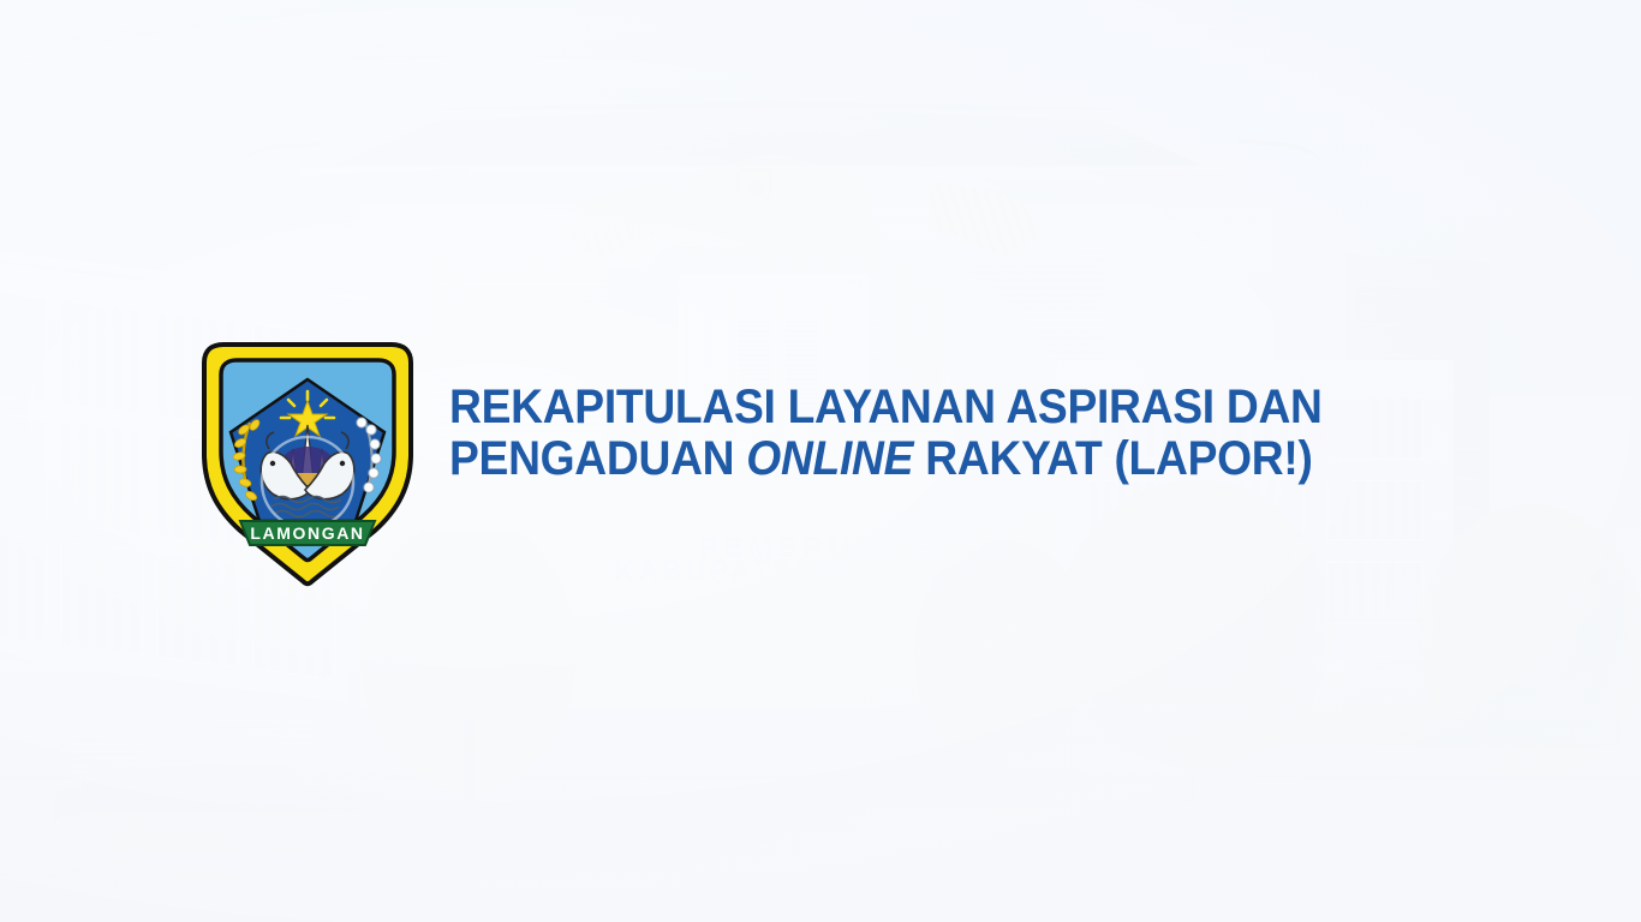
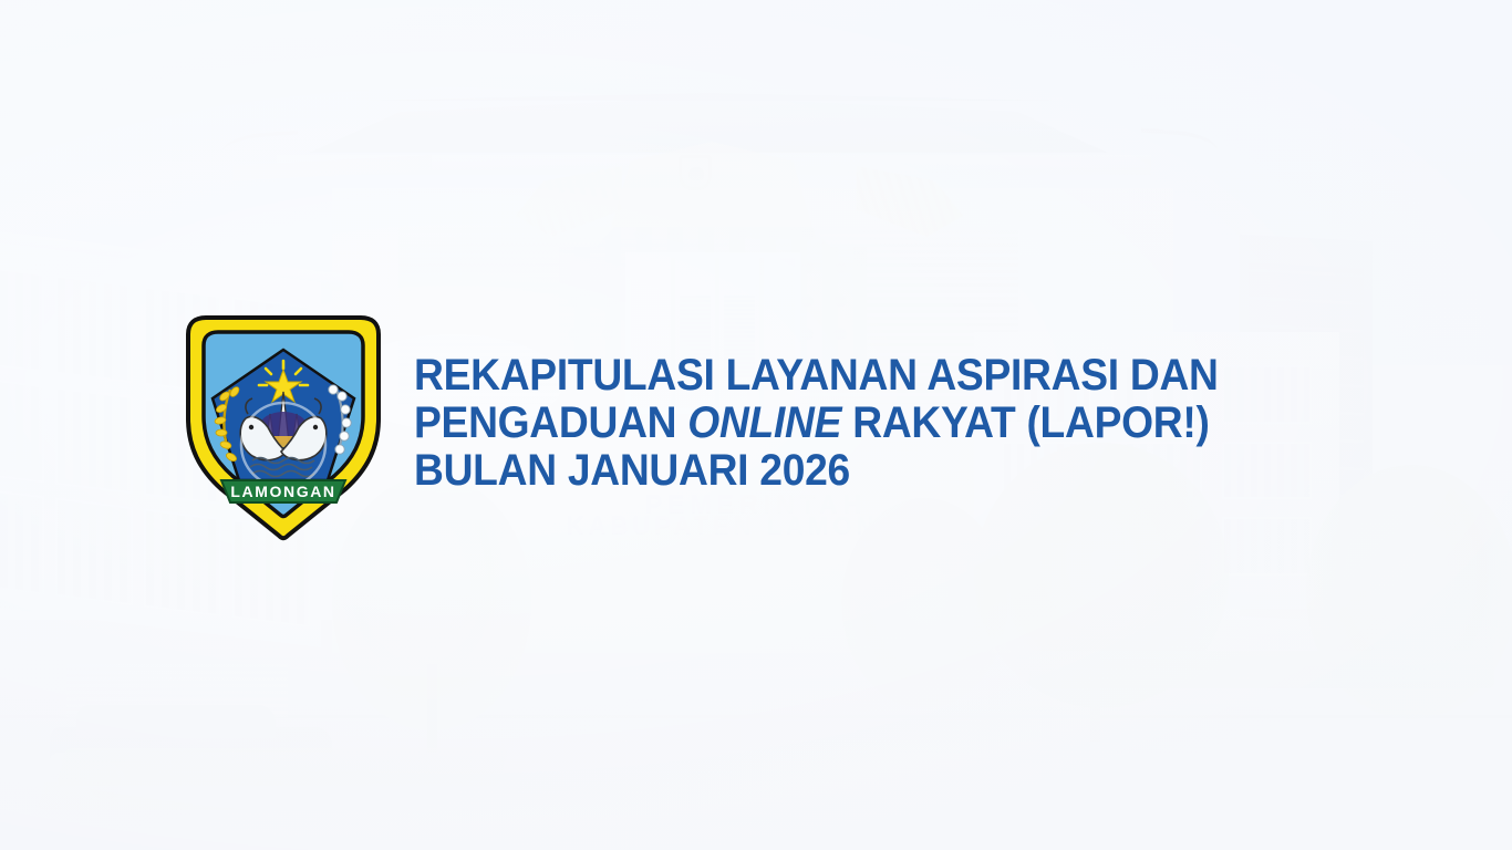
  LAMONGAN
  REKAPITULASI LAYANAN ASPIRASI DAN
  PENGADUAN ONLINE RAKYAT (LAPOR!)
+ BULAN JANUARI 2026
